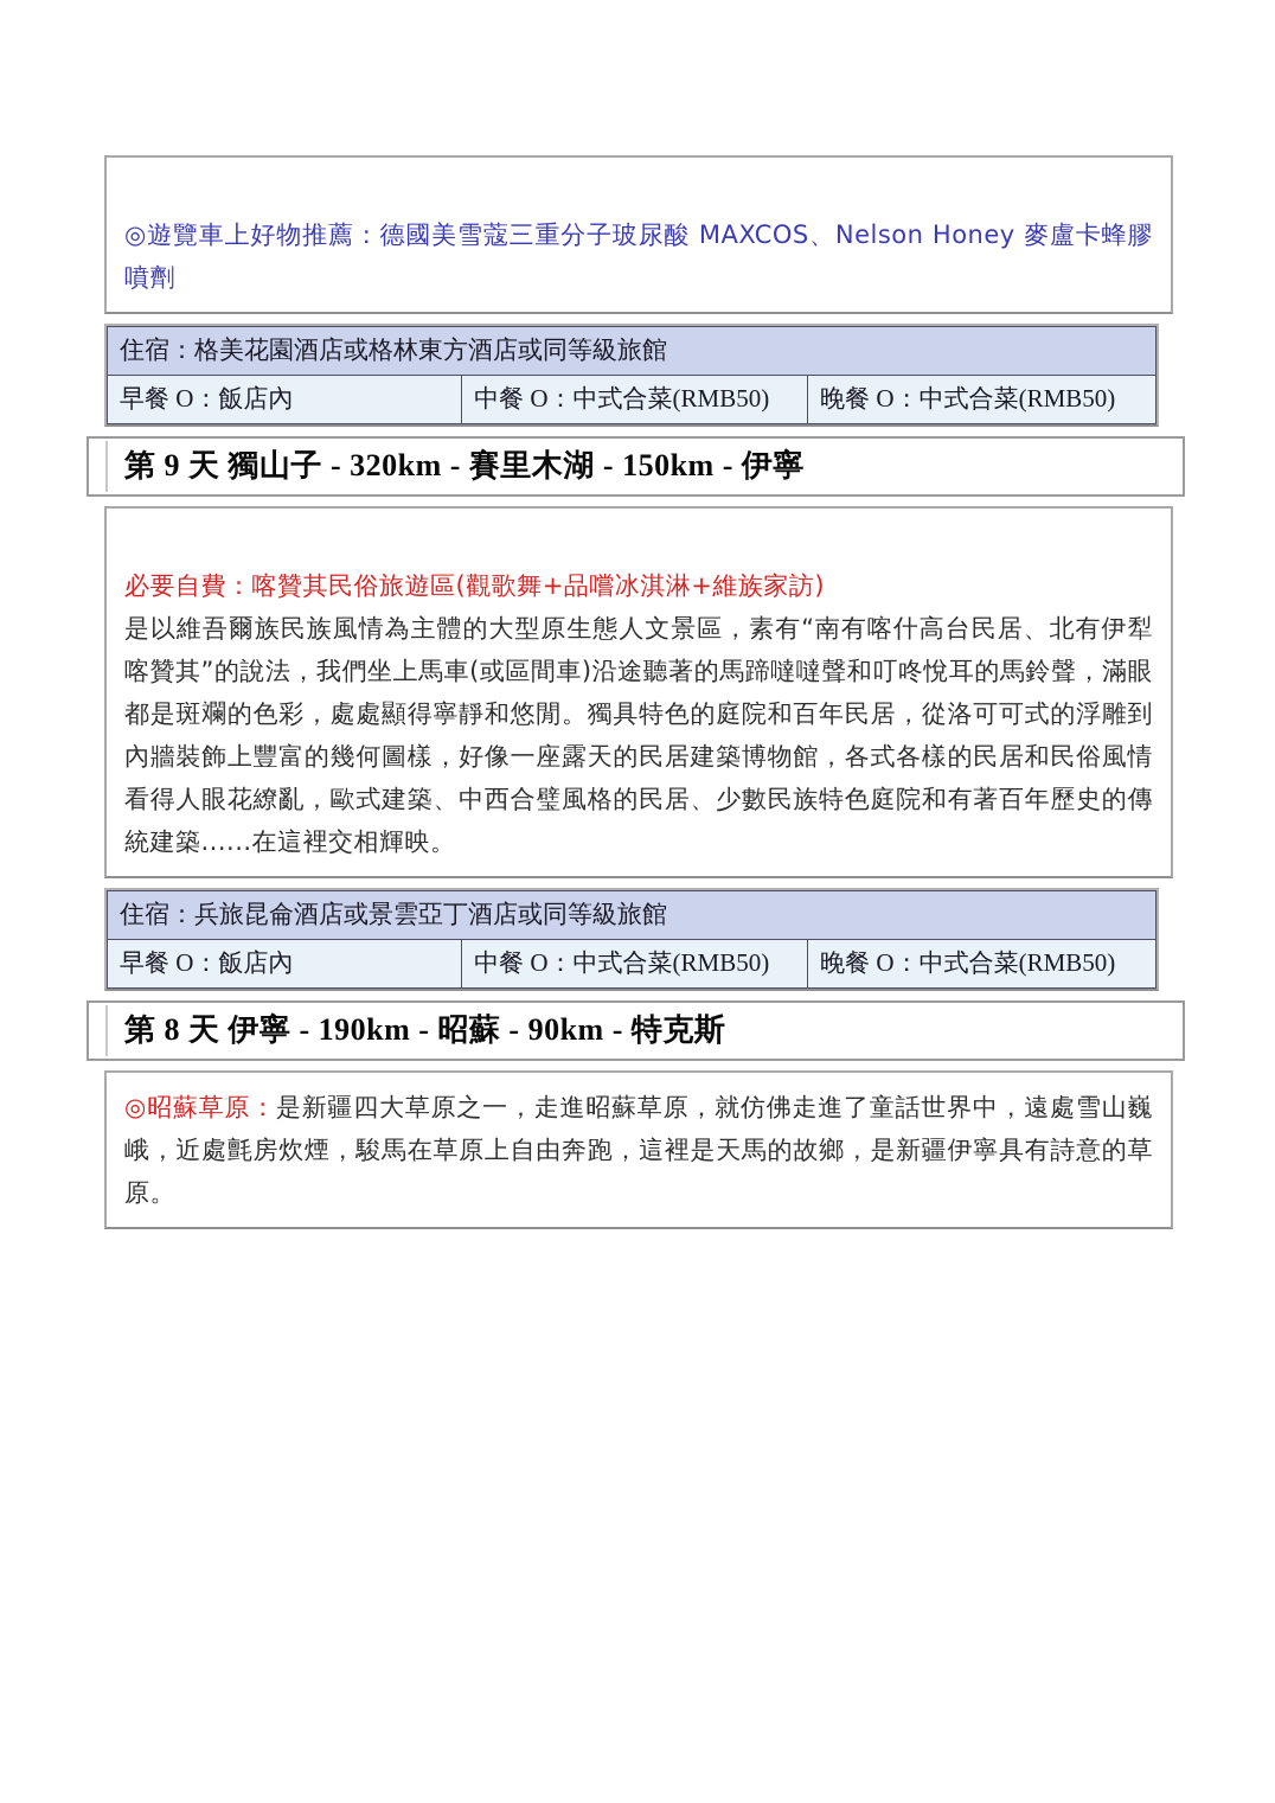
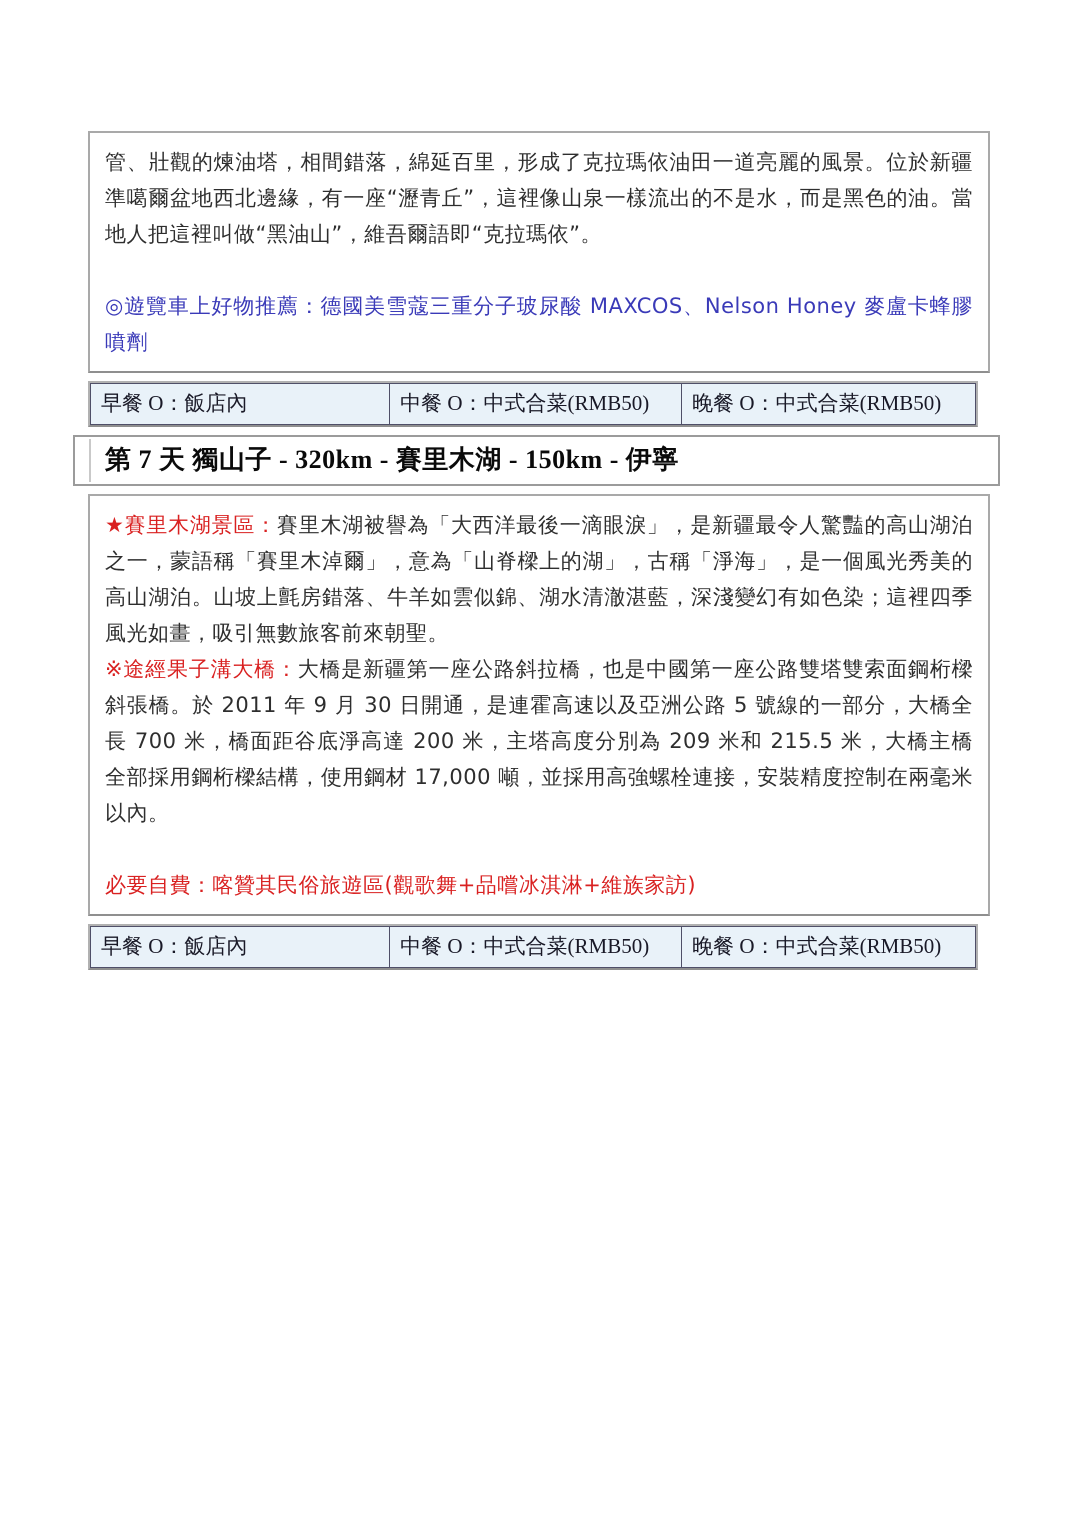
+ 管、壯觀的煉油塔，相間錯落，綿延百里，形成了克拉瑪依油田一道亮麗的風景。位於新疆準噶爾盆地西北邊緣，有一座“瀝青丘”，這裡像山泉一樣流出的不是水，而是黑色的油。當地人把這裡叫做“黑油山”，維吾爾語即“克拉瑪依”。
  ◎遊覽車上好物推薦：德國美雪蔻三重分子玻尿酸 MAXCOS、Nelson Honey 麥盧卡蜂膠噴劑
- 住宿：格美花園酒店或格林東方酒店或同等級旅館
  早餐 O：飯店內	中餐 O：中式合菜(RMB50)	晚餐 O：中式合菜(RMB50)
- 第 9 天 獨山子 - 320km - 賽里木湖 - 150km - 伊寧
+ 第 7 天 獨山子 - 320km - 賽里木湖 - 150km - 伊寧
+ ★賽里木湖景區：賽里木湖被譽為「大西洋最後一滴眼淚」，是新疆最令人驚豔的高山湖泊之一，蒙語稱「賽里木淖爾」，意為「山脊樑上的湖」，古稱「淨海」，是一個風光秀美的高山湖泊。山坡上氈房錯落、牛羊如雲似錦、湖水清澈湛藍，深淺變幻有如色染；這裡四季風光如畫，吸引無數旅客前來朝聖。
+ ※途經果子溝大橋：大橋是新疆第一座公路斜拉橋，也是中國第一座公路雙塔雙索面鋼桁樑斜張橋。於 2011 年 9 月 30 日開通，是連霍高速以及亞洲公路 5 號線的一部分，大橋全長 700 米，橋面距谷底淨高達 200 米，主塔高度分別為 209 米和 215.5 米，大橋主橋全部採用鋼桁樑結構，使用鋼材 17,000 噸，並採用高強螺栓連接，安裝精度控制在兩毫米以內。
  必要自費：喀贊其民俗旅遊區(觀歌舞+品嚐冰淇淋+維族家訪)
- 是以維吾爾族民族風情為主體的大型原生態人文景區，素有“南有喀什高台民居、北有伊犁喀贊其”的說法，我們坐上馬車(或區間車)沿途聽著的馬蹄噠噠聲和叮咚悅耳的馬鈴聲，滿眼都是斑斕的色彩，處處顯得寧靜和悠閒。獨具特色的庭院和百年民居，從洛可可式的浮雕到內牆裝飾上豐富的幾何圖樣，好像一座露天的民居建築博物館，各式各樣的民居和民俗風情看得人眼花繚亂，歐式建築、中西合璧風格的民居、少數民族特色庭院和有著百年歷史的傳統建築......在這裡交相輝映。
- 住宿：兵旅昆侖酒店或景雲亞丁酒店或同等級旅館
  早餐 O：飯店內	中餐 O：中式合菜(RMB50)	晚餐 O：中式合菜(RMB50)
- 第 8 天 伊寧 - 190km - 昭蘇 - 90km - 特克斯
- ◎昭蘇草原：是新疆四大草原之一，走進昭蘇草原，就仿佛走進了童話世界中，遠處雪山巍峨，近處氈房炊煙，駿馬在草原上自由奔跑，這裡是天馬的故鄉，是新疆伊寧具有詩意的草原。
